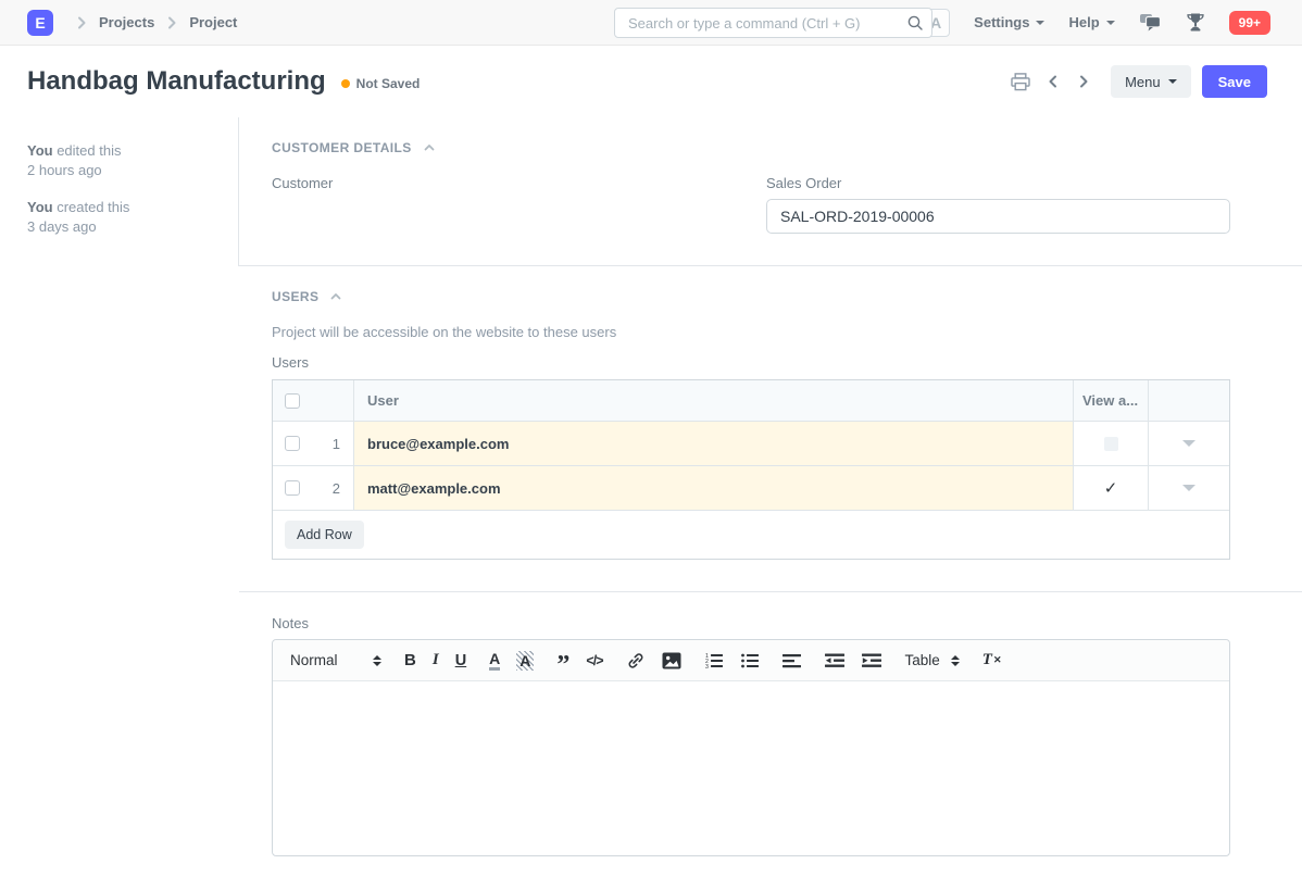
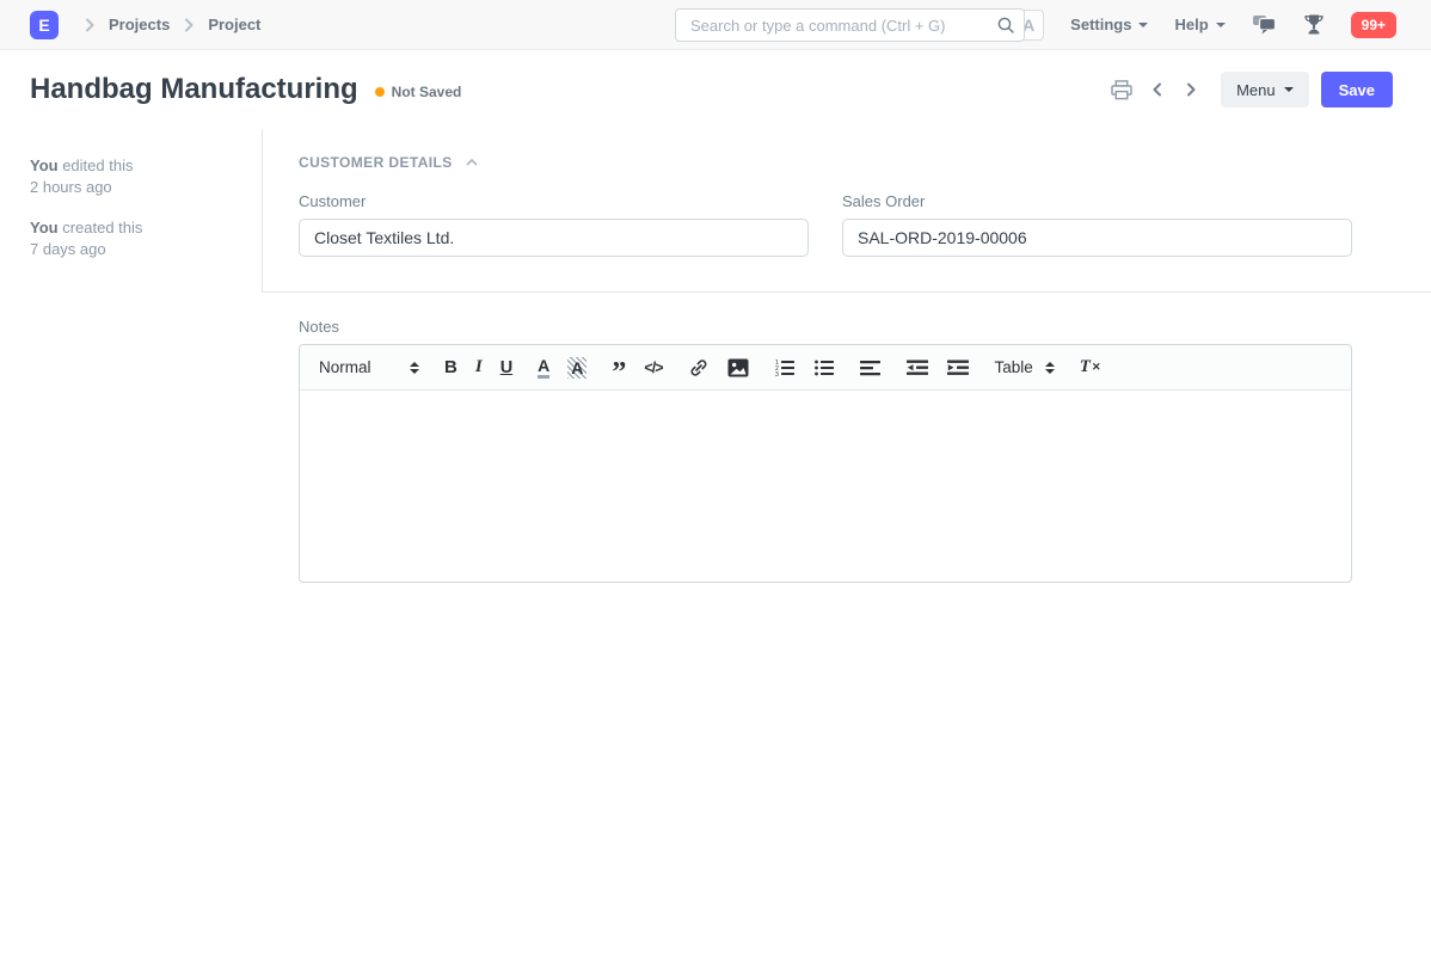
  E
  Projects
  Project
  Search or type a command (Ctrl + G)
  A
  Settings
  Help
  99+
  Handbag Manufacturing
  Not Saved
  Menu
  Save
  You edited this
  2 hours ago
  You created this
- 3 days ago
+ 7 days ago
  CUSTOMER DETAILS
  Customer
+ Closet Textiles Ltd.
  Sales Order
  SAL-ORD-2019-00006
- USERS
- Project will be accessible on the website to these users
- Users
- User
- View a...
- 1
- bruce@example.com
- 2
- matt@example.com
- ✓
- Add Row
  Notes
  Normal
  B
  I
  U
  A
  A
  ”
  </>
  Table
  T
  ✕
